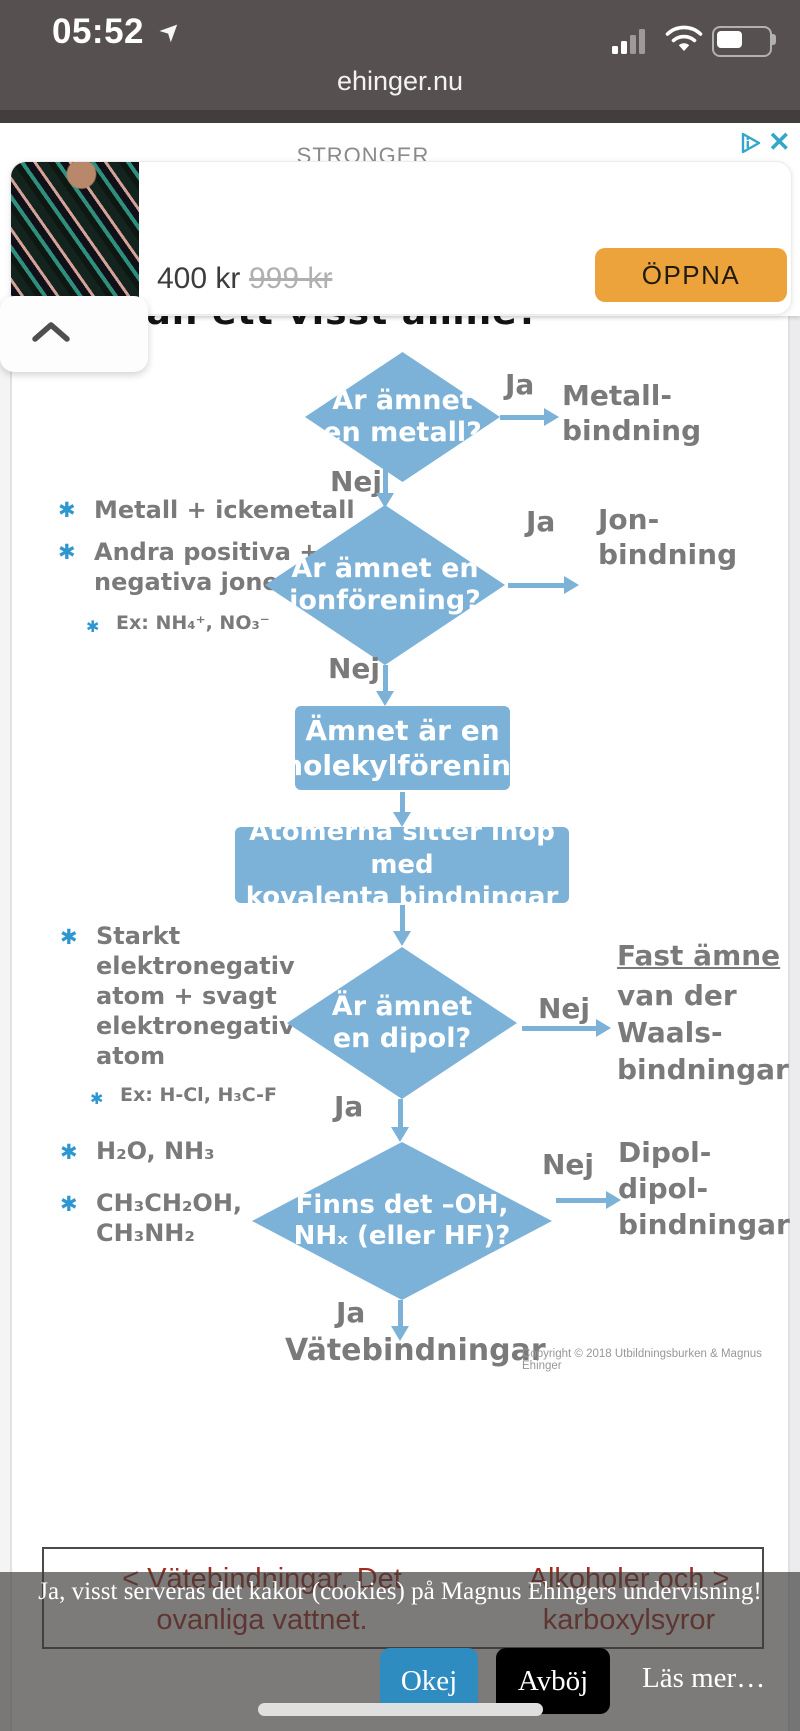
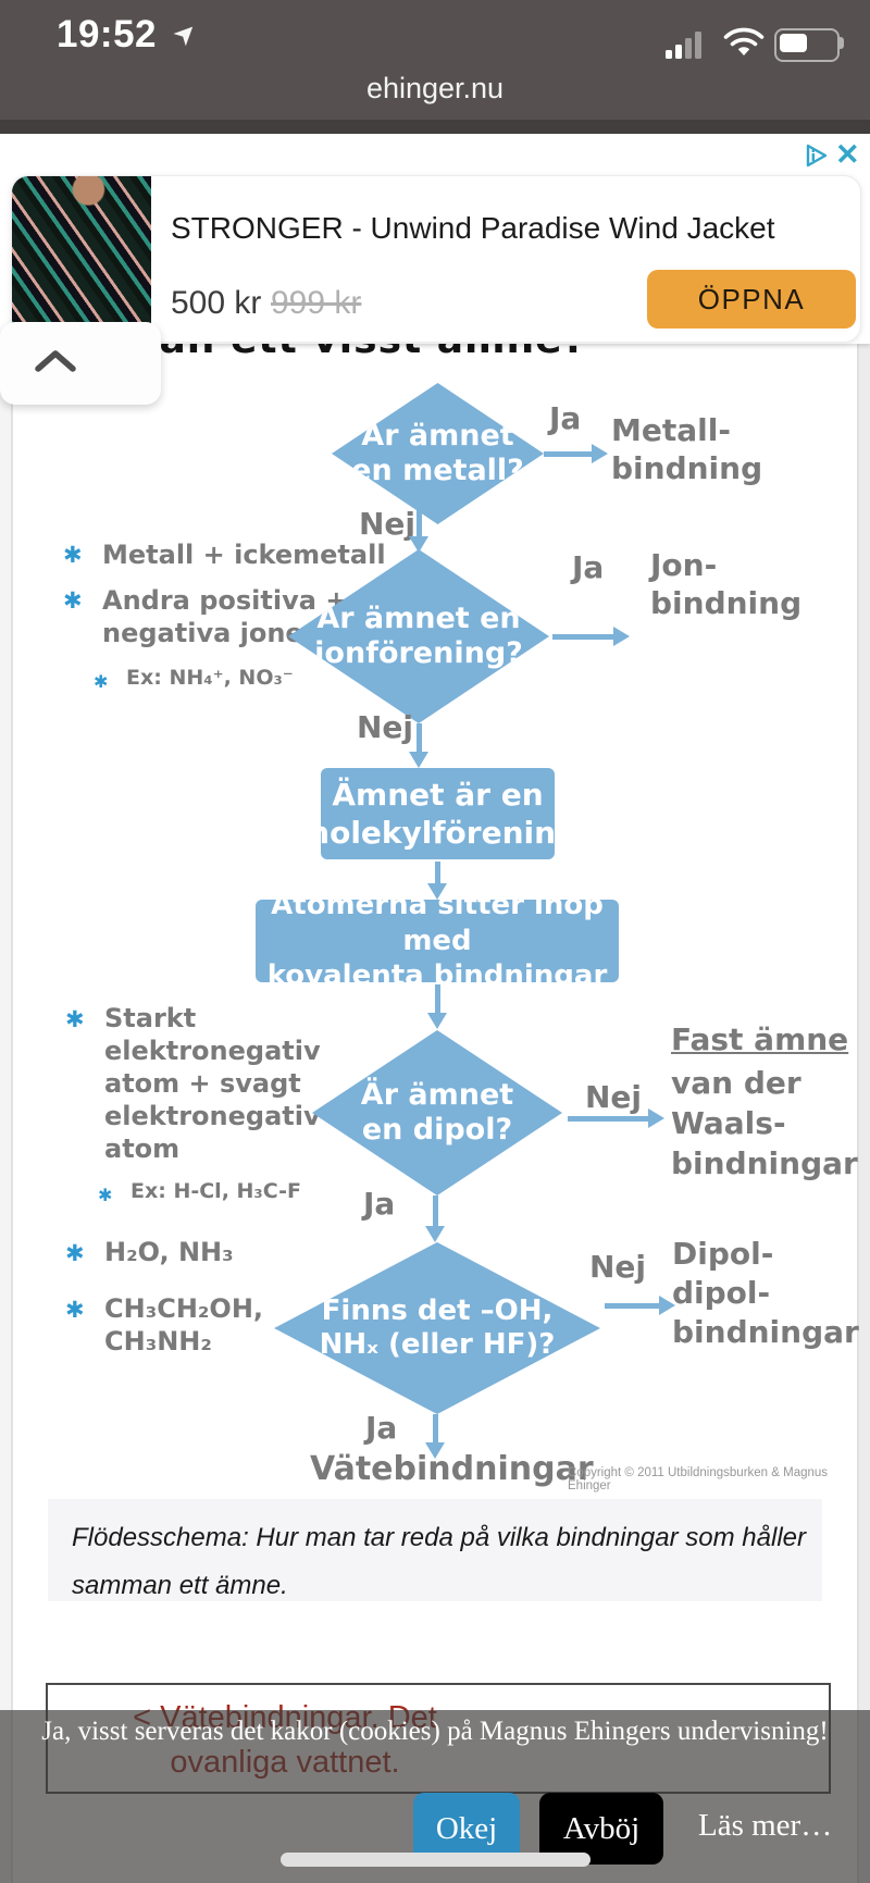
- 05:52
+ 19:52
  ehinger.nu
- STRONGER
  ✕
+ STRONGER - Unwind Paradise Wind Jacket
- 400 kr
+ 500 kr
  999 kr
  ÖPPNA
  Är ämnet
  en metall?
  Ja
  Metall-
  bindning
  Nej
  ✱
  Metall + ickemetall
  ✱
  Andra positiva +
  negativa jon
  ✱
  Ex: NH₄⁺, NO₃⁻
  Är ämnet en
  jonförening?
  Ja
  Jon-
  bindning
  Nej
  Ämnet är en
  molekylförening
  Atomerna sitter ihop med
  kovalenta bindningar
  ✱
  Starkt
  elektronegativ
  atom + svagt
  elektronegativ
  atom
  ✱
  Ex: H-Cl, H₃C-F
  Är ämnet
  en dipol?
  Nej
  Fast ämne
  van der
  Waals-
  bindningar
  Ja
  ✱
  H₂O, NH₃
  ✱
  CH₃CH₂OH,
  CH₃NH₂
  Finns det –OH,
  NHₓ (eller HF)?
  Nej
  Dipol-
  dipol-
  bindningar
  Ja
  Vätebindninga
- Copyright © 2018 Utbildningsburken & Magnus Ehinger
+ Copyright © 2011 Utbildningsburken & Magnus Ehinger
+ Flödesschema: Hur man tar reda på vilka bindningar som håller
+ samman ett ämne.
  < Vätebindningar. Det
  ovanliga vattnet.
- Alkoholer och >
- karboxylsyror
  Ja, visst serveras det kakor (cookies) på Magnus Ehingers undervisning!
  Okej
  Avböj
  Läs mer…
